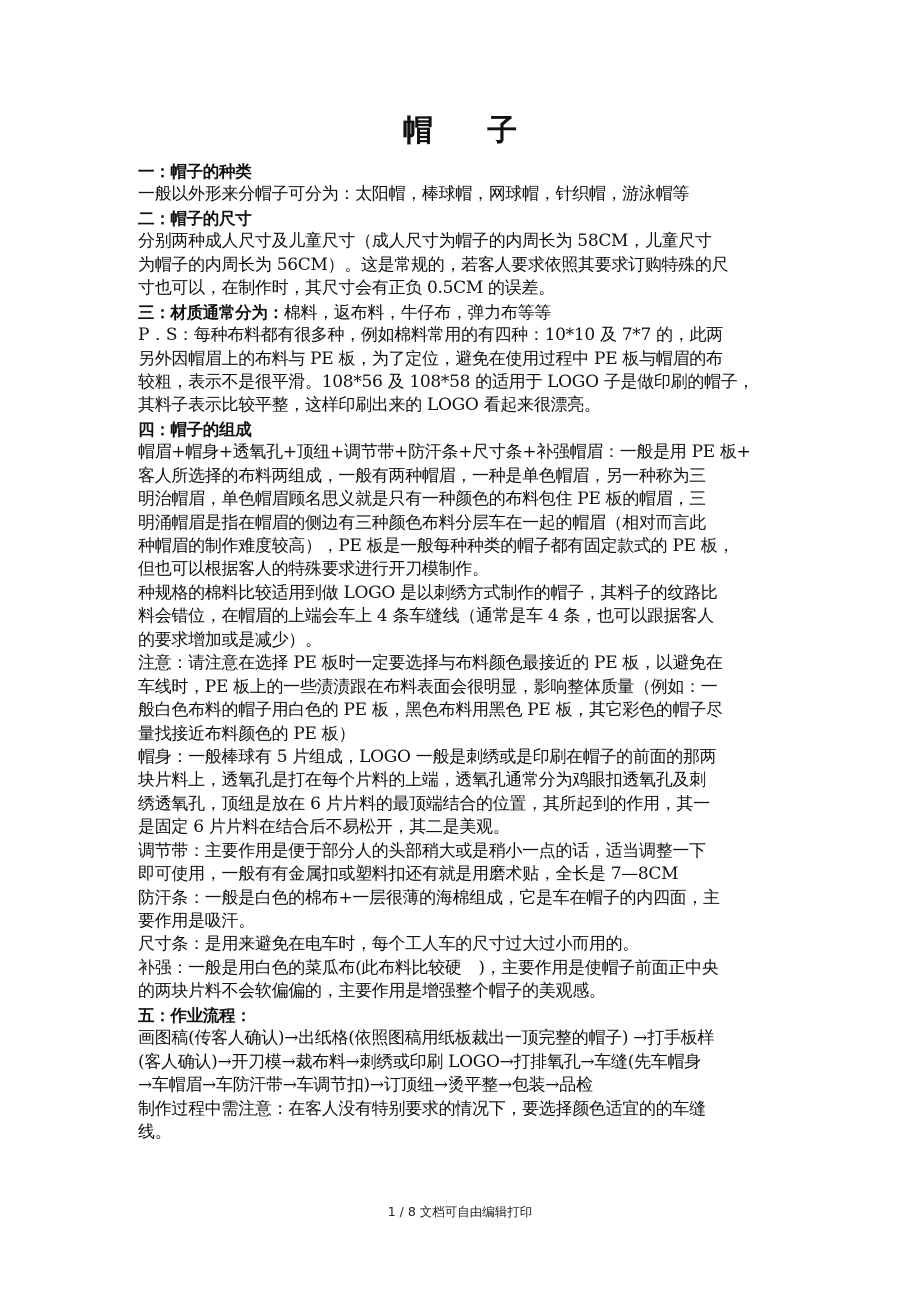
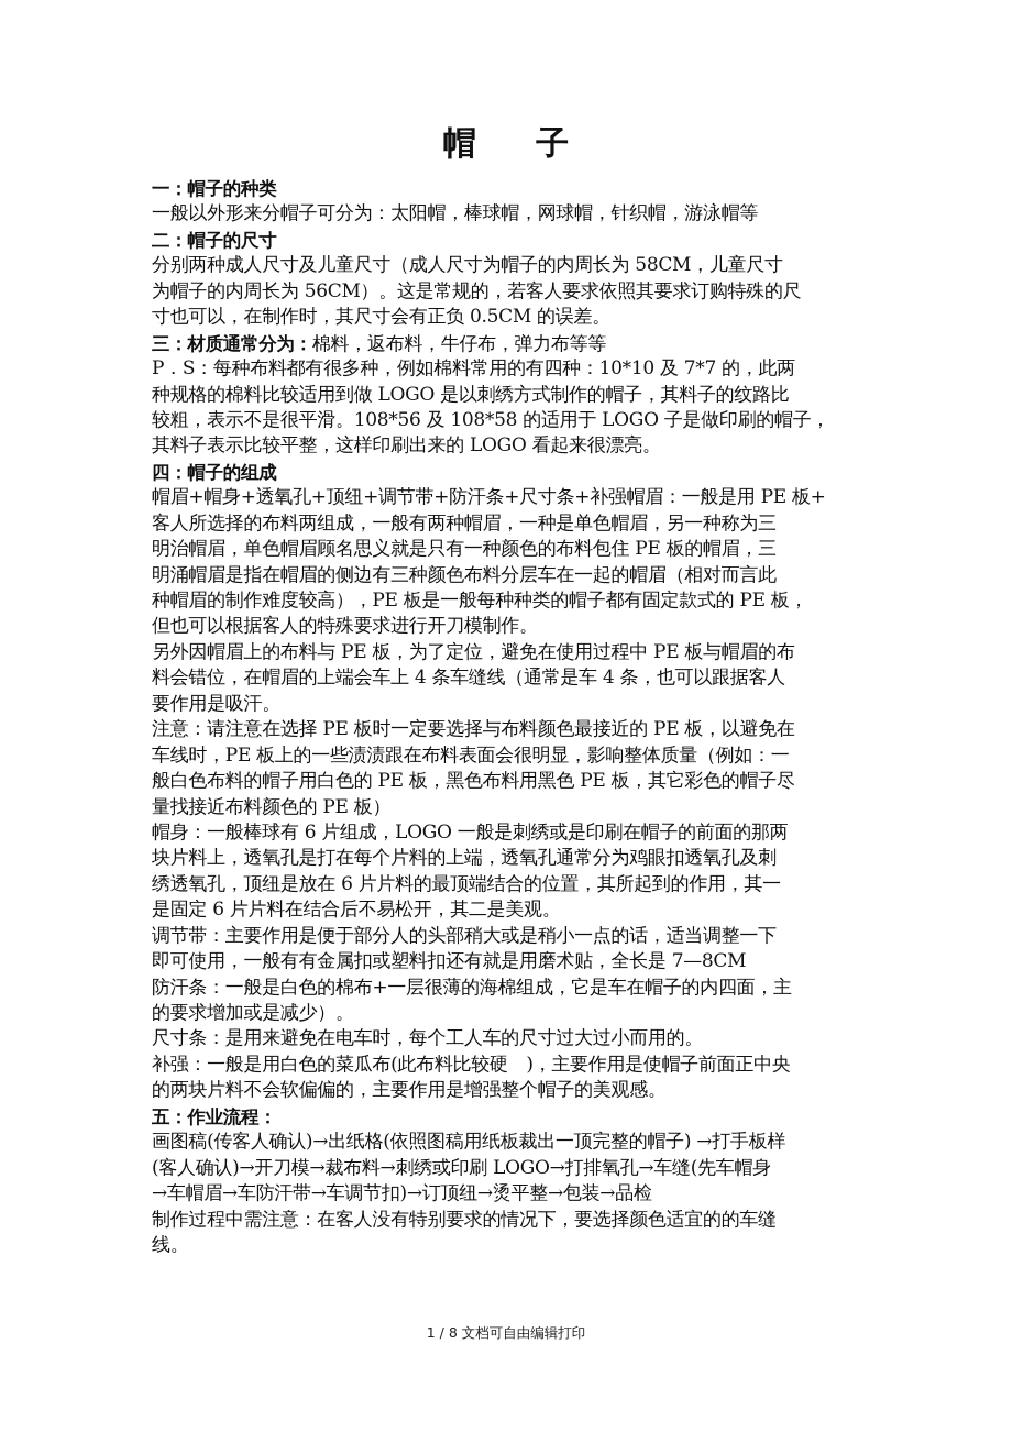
  帽 子
  一：帽子的种类
  一般以外形来分帽子可分为：太阳帽，棒球帽，网球帽，针织帽，游泳帽等
  二：帽子的尺寸
  分别两种成人尺寸及儿童尺寸（成人尺寸为帽子的内周长为 58CM，儿童尺寸
  为帽子的内周长为 56CM）。这是常规的，若客人要求依照其要求订购特殊的尺
  寸也可以，在制作时，其尺寸会有正负 0.5CM 的误差。
  三：材质通常分为：棉料，返布料，牛仔布，弹力布等等
  P．S：每种布料都有很多种，例如棉料常用的有四种：10*10 及 7*7 的，此两
- 另外因帽眉上的布料与 PE 板，为了定位，避免在使用过程中 PE 板与帽眉的布
+ 种规格的棉料比较适用到做 LOGO 是以刺绣方式制作的帽子，其料子的纹路比
  较粗，表示不是很平滑。108*56 及 108*58 的适用于 LOGO 子是做印刷的帽子，
  其料子表示比较平整，这样印刷出来的 LOGO 看起来很漂亮。
  四：帽子的组成
  帽眉+帽身+透氧孔+顶纽+调节带+防汗条+尺寸条+补强帽眉：一般是用 PE 板+
  客人所选择的布料两组成，一般有两种帽眉，一种是单色帽眉，另一种称为三
  明治帽眉，单色帽眉顾名思义就是只有一种颜色的布料包住 PE 板的帽眉，三
  明涌帽眉是指在帽眉的侧边有三种颜色布料分层车在一起的帽眉（相对而言此
  种帽眉的制作难度较高），PE 板是一般每种种类的帽子都有固定款式的 PE 板，
  但也可以根据客人的特殊要求进行开刀模制作。
- 种规格的棉料比较适用到做 LOGO 是以刺绣方式制作的帽子，其料子的纹路比
+ 另外因帽眉上的布料与 PE 板，为了定位，避免在使用过程中 PE 板与帽眉的布
  料会错位，在帽眉的上端会车上 4 条车缝线（通常是车 4 条，也可以跟据客人
- 的要求增加或是减少）。
+ 要作用是吸汗。
  注意：请注意在选择 PE 板时一定要选择与布料颜色最接近的 PE 板，以避免在
  车线时，PE 板上的一些渍渍跟在布料表面会很明显，影响整体质量（例如：一
  般白色布料的帽子用白色的 PE 板，黑色布料用黑色 PE 板，其它彩色的帽子尽
  量找接近布料颜色的 PE 板）
- 帽身：一般棒球有 5 片组成，LOGO 一般是刺绣或是印刷在帽子的前面的那两
+ 帽身：一般棒球有 6 片组成，LOGO 一般是刺绣或是印刷在帽子的前面的那两
  块片料上，透氧孔是打在每个片料的上端，透氧孔通常分为鸡眼扣透氧孔及刺
  绣透氧孔，顶纽是放在 6 片片料的最顶端结合的位置，其所起到的作用，其一
  是固定 6 片片料在结合后不易松开，其二是美观。
  调节带：主要作用是便于部分人的头部稍大或是稍小一点的话，适当调整一下
  即可使用，一般有有金属扣或塑料扣还有就是用磨术贴，全长是 7—8CM
  防汗条：一般是白色的棉布+一层很薄的海棉组成，它是车在帽子的内四面，主
- 要作用是吸汗。
+ 的要求增加或是减少）。
  尺寸条：是用来避免在电车时，每个工人车的尺寸过大过小而用的。
  补强：一般是用白色的菜瓜布(此布料比较硬 )，主要作用是使帽子前面正中央
  的两块片料不会软偏偏的，主要作用是增强整个帽子的美观感。
  五：作业流程：
  画图稿(传客人确认)→出纸格(依照图稿用纸板裁出一顶完整的帽子) →打手板样
  (客人确认)→开刀模→裁布料→刺绣或印刷 LOGO→打排氧孔→车缝(先车帽身
  →车帽眉→车防汗带→车调节扣)→订顶纽→烫平整→包装→品检
  制作过程中需注意：在客人没有特别要求的情况下，要选择颜色适宜的的车缝
  线。
  1 / 8 文档可自由编辑打印
